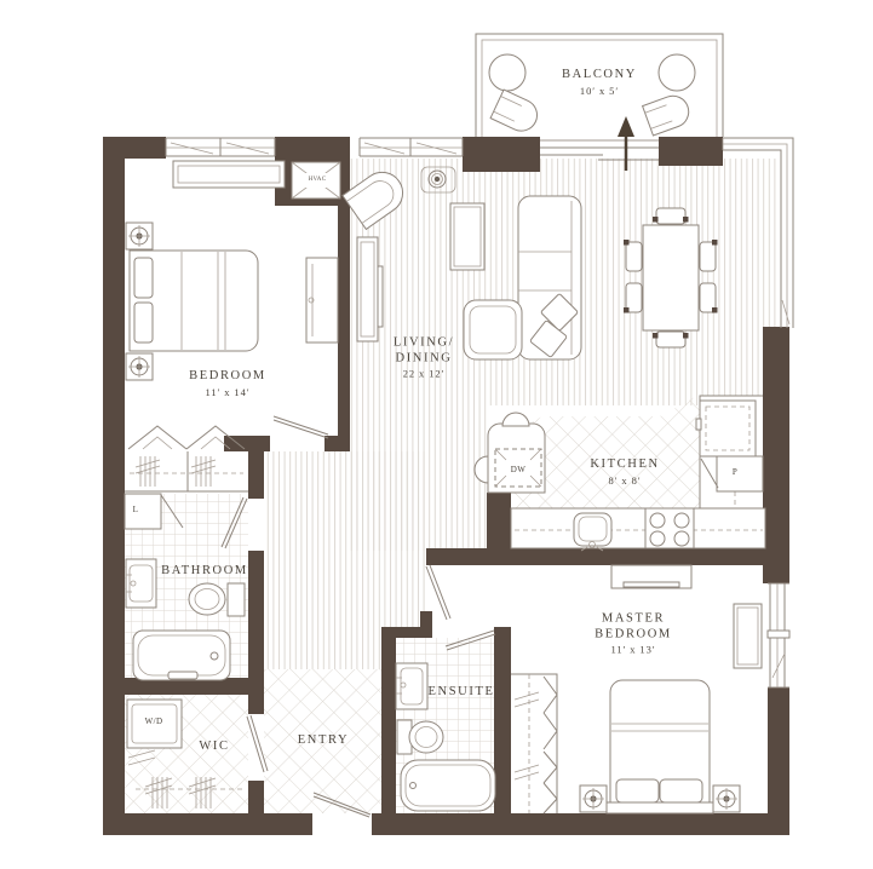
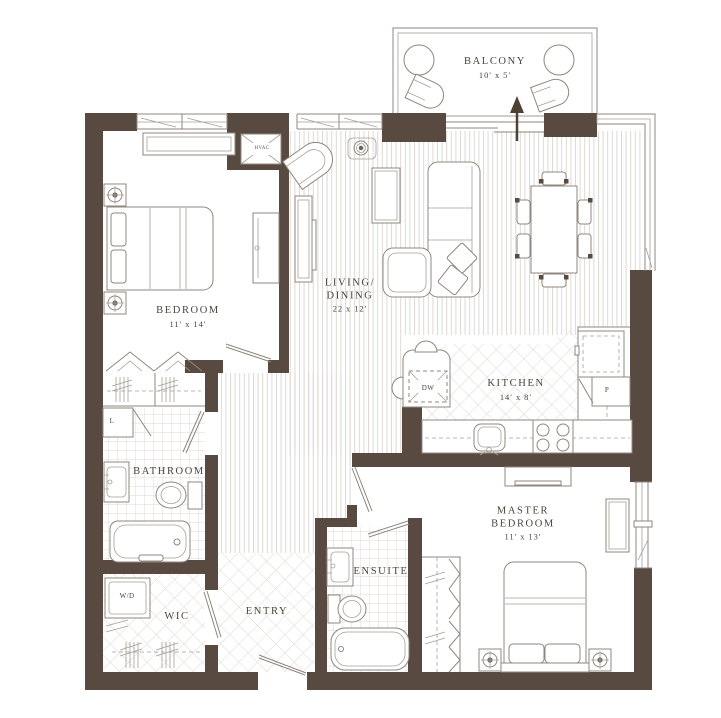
  BALCONY
  10′ x 5′
  BEDROOM
  11′ x 14′
  LIVING/
  DINING
  22 x 12′
  KITCHEN
- 8′ x 8′
+ 14′ x 8′
  BATHROOM
  ENSUITE
  MASTER
  BEDROOM
  11′ x 13′
  WIC
  ENTRY
  DW
  W/D
  L
  P
